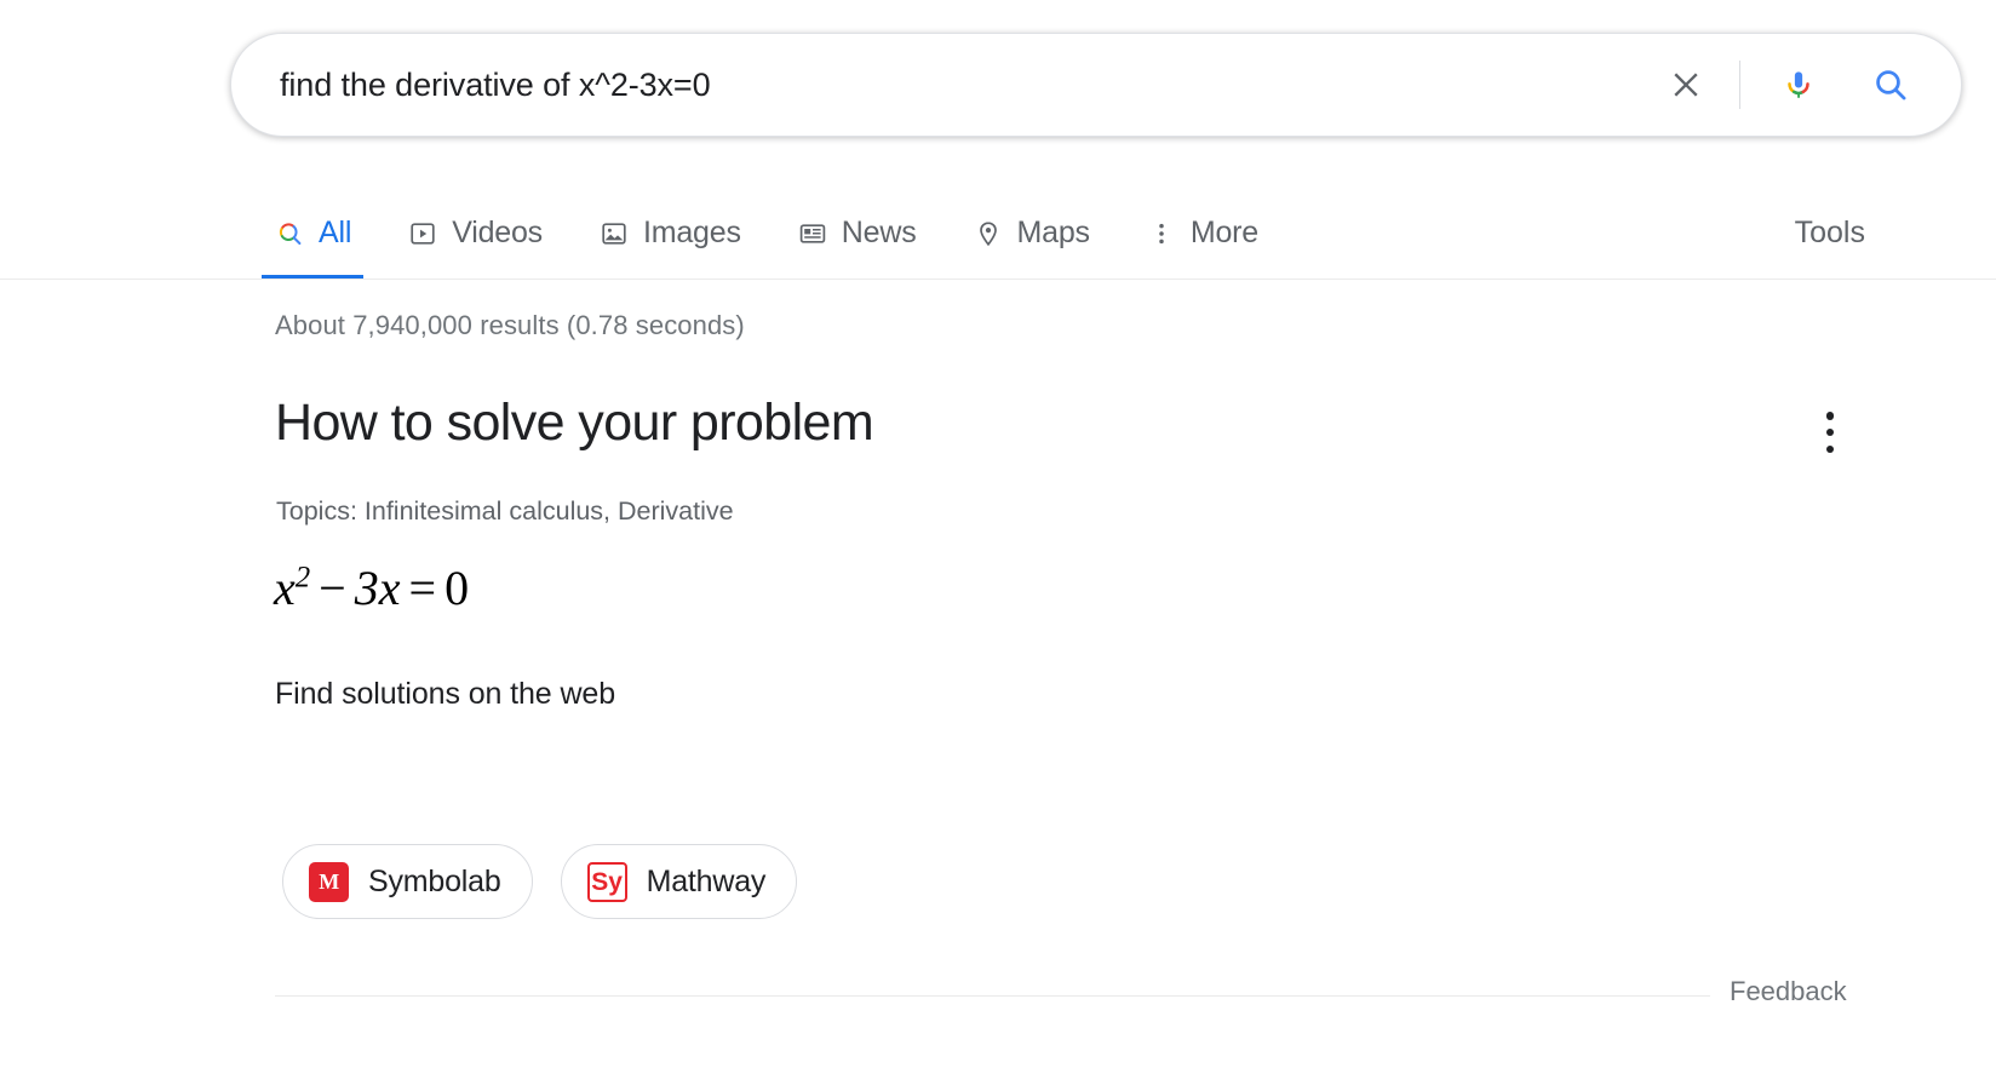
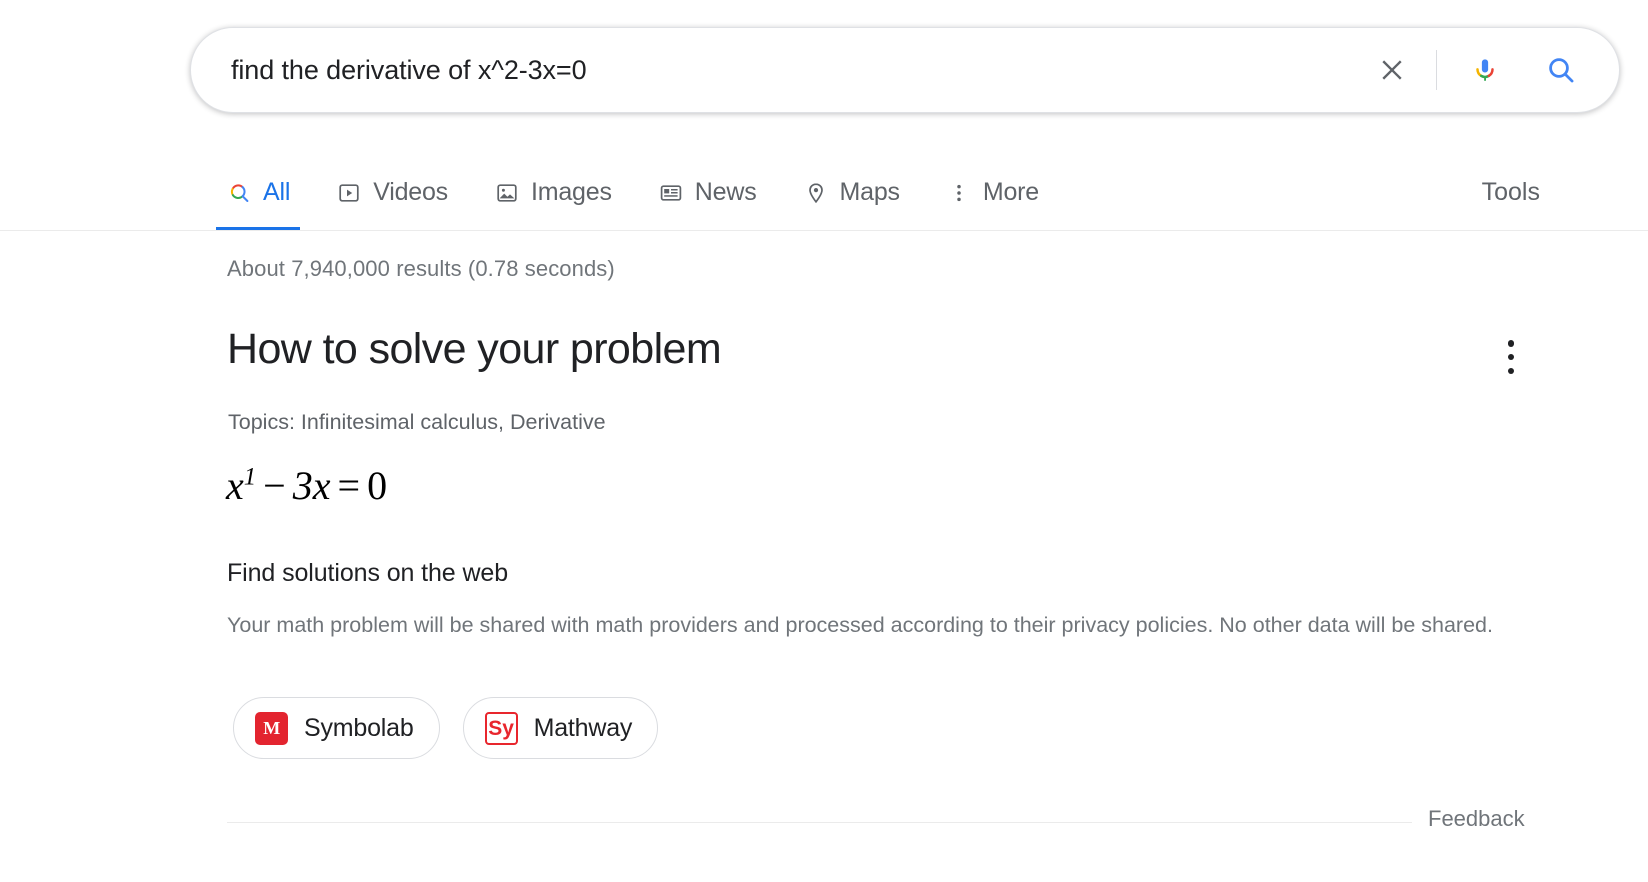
  find the derivative of x^2-3x=0
  All
  Videos
  Images
  News
  Maps
  More
  Tools
  About 7,940,000 results (0.78 seconds)
  How to solve your problem
  Topics: Infinitesimal calculus, Derivative
- x2 − 3x = 0
+ x1 − 3x = 0
  Find solutions on the web
+ Your math problem will be shared with math providers and processed according to their privacy policies. No other data will be shared.
  M
  Symbolab
  Sy
  Mathway
  Feedback
